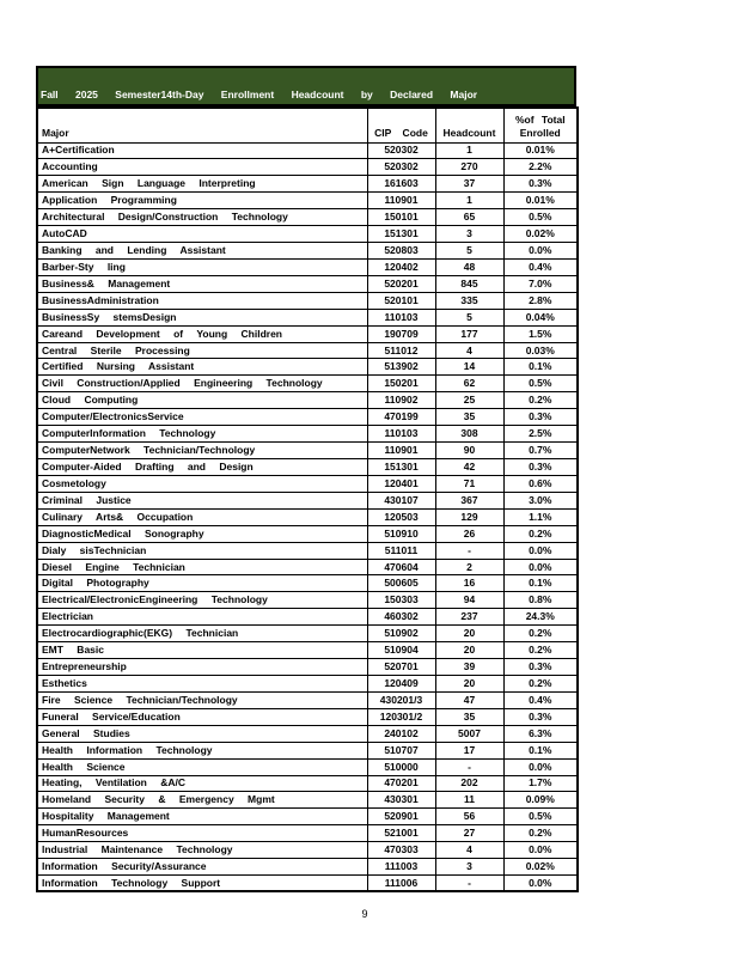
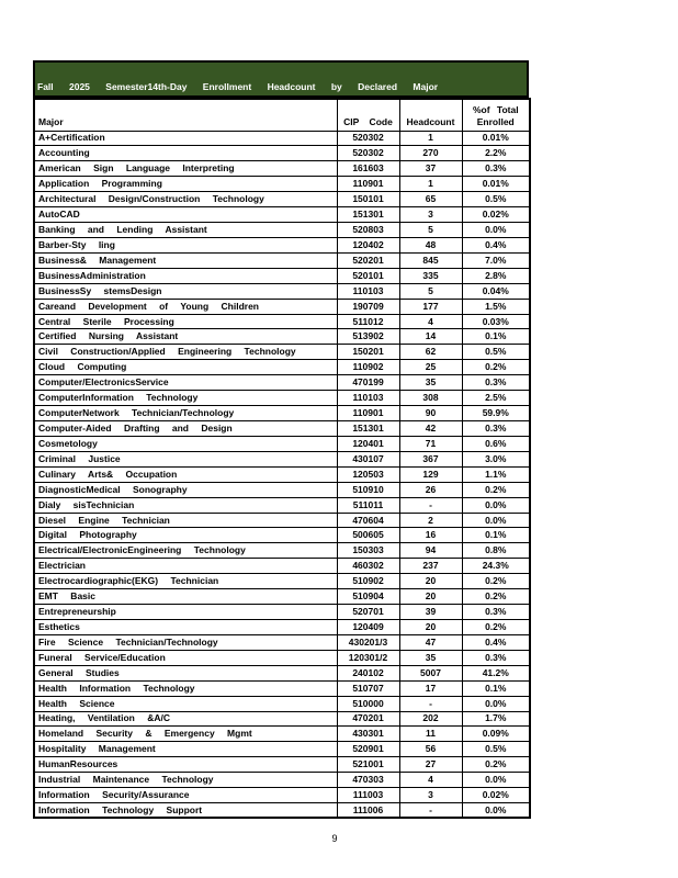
  Fall 2025 Semester14th-Day Enrollment Headcount by Declared Major
  Major	CIP Code	Headcount	%of Total Enrolled
  A+Certification	520302	1	0.01%
  Accounting	520302	270	2.2%
  American Sign Language Interpreting	161603	37	0.3%
  Application Programming	110901	1	0.01%
  Architectural Design/Construction Technology	150101	65	0.5%
  AutoCAD	151301	3	0.02%
  Banking and Lending Assistant	520803	5	0.0%
  Barber-Sty ling	120402	48	0.4%
  Business& Management	520201	845	7.0%
  BusinessAdministration	520101	335	2.8%
  BusinessSy stemsDesign	110103	5	0.04%
  Careand Development of Young Children	190709	177	1.5%
  Central Sterile Processing	511012	4	0.03%
  Certified Nursing Assistant	513902	14	0.1%
  Civil Construction/Applied Engineering Technology	150201	62	0.5%
  Cloud Computing	110902	25	0.2%
  Computer/ElectronicsService	470199	35	0.3%
  ComputerInformation Technology	110103	308	2.5%
- ComputerNetwork Technician/Technology	110901	90	0.7%
+ ComputerNetwork Technician/Technology	110901	90	59.9%
  Computer-Aided Drafting and Design	151301	42	0.3%
  Cosmetology	120401	71	0.6%
  Criminal Justice	430107	367	3.0%
  Culinary Arts& Occupation	120503	129	1.1%
  DiagnosticMedical Sonography	510910	26	0.2%
  Dialy sisTechnician	511011	-	0.0%
  Diesel Engine Technician	470604	2	0.0%
  Digital Photography	500605	16	0.1%
  Electrical/ElectronicEngineering Technology	150303	94	0.8%
  Electrician	460302	237	24.3%
  Electrocardiographic(EKG) Technician	510902	20	0.2%
  EMT Basic	510904	20	0.2%
  Entrepreneurship	520701	39	0.3%
  Esthetics	120409	20	0.2%
  Fire Science Technician/Technology	430201/3	47	0.4%
  Funeral Service/Education	120301/2	35	0.3%
- General Studies	240102	5007	6.3%
+ General Studies	240102	5007	41.2%
  Health Information Technology	510707	17	0.1%
  Health Science	510000	-	0.0%
  Heating, Ventilation &A/C	470201	202	1.7%
  Homeland Security & Emergency Mgmt	430301	11	0.09%
  Hospitality Management	520901	56	0.5%
  HumanResources	521001	27	0.2%
  Industrial Maintenance Technology	470303	4	0.0%
  Information Security/Assurance	111003	3	0.02%
  Information Technology Support	111006	-	0.0%
  9
